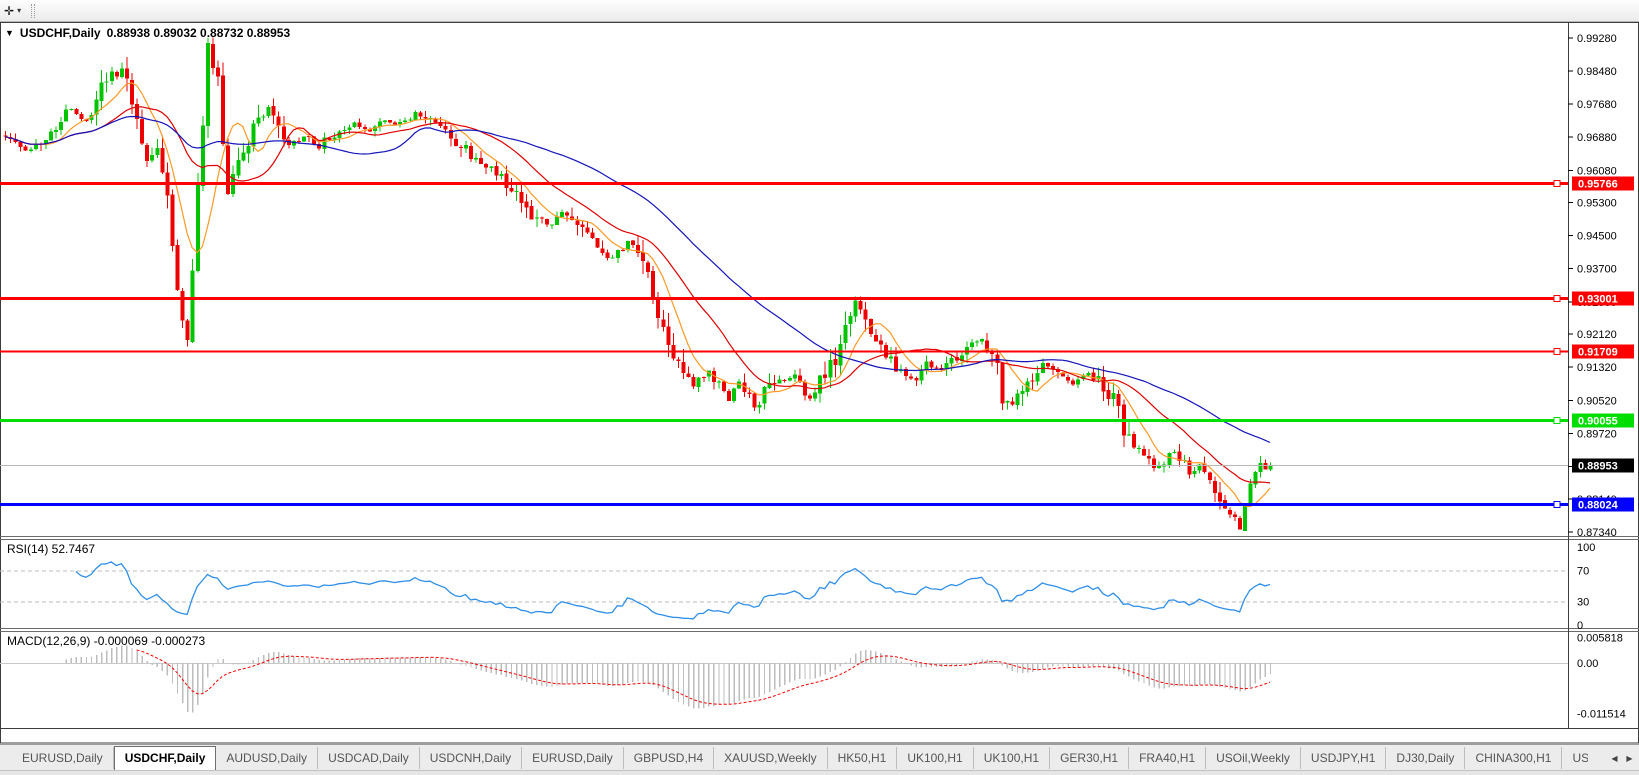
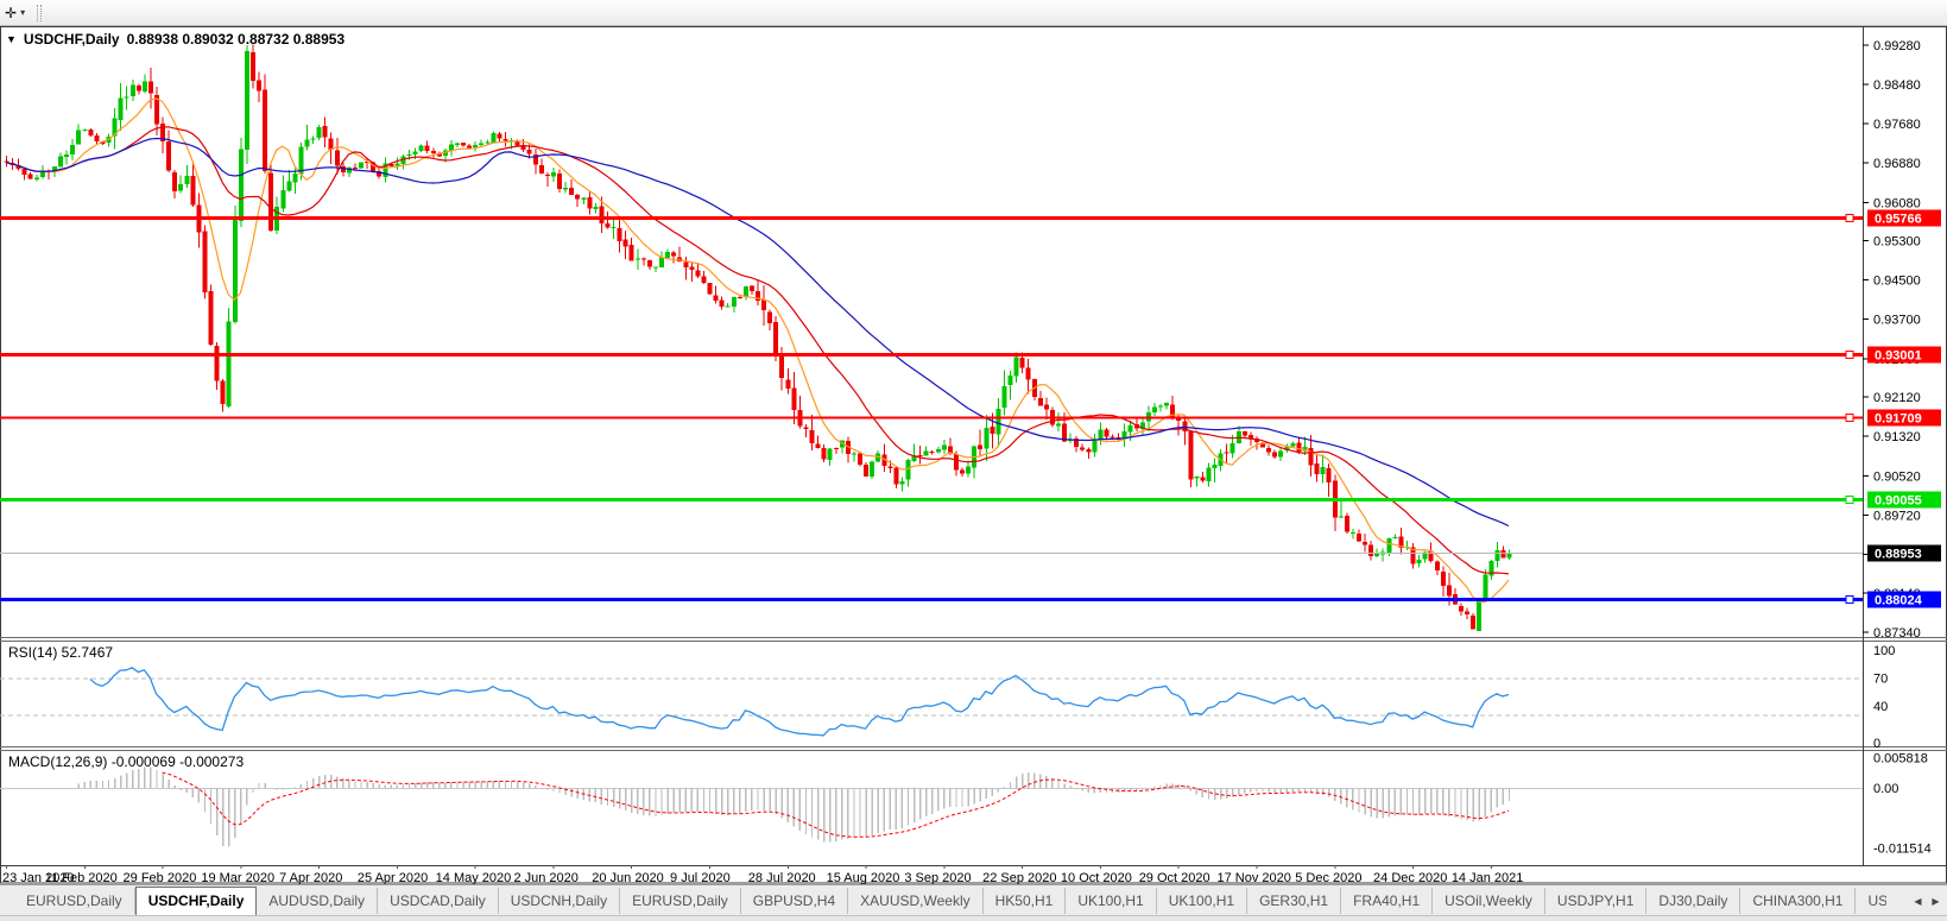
  ✛
  ▾
  0.99280
  0.98480
  0.97680
  0.96880
  0.96080
  0.95300
  0.94500
  0.93700
  0.92120
  0.91320
  0.90520
  0.89720
  0.87340
  0.95766
  0.93001
  0.91709
  0.90055
  0.88024
  0.88953
  100
  70
- 30
+ 40
  0
  0.005818
  0.00
  -0.011514
+ 23 Jan 2020
+ 11 Feb 2020
+ 29 Feb 2020
+ 19 Mar 2020
+ 7 Apr 2020
+ 25 Apr 2020
+ 14 May 2020
+ 2 Jun 2020
+ 20 Jun 2020
+ 9 Jul 2020
+ 28 Jul 2020
+ 15 Aug 2020
+ 3 Sep 2020
+ 22 Sep 2020
+ 10 Oct 2020
+ 29 Oct 2020
+ 17 Nov 2020
+ 5 Dec 2020
+ 24 Dec 2020
+ 14 Jan 2021
  ▼
  USDCHF,Daily
  0.88938 0.89032 0.88732 0.88953
  RSI(14) 52.7467
  MACD(12,26,9) -0.000069 -0.000273
  EURUSD,Daily
  USDCHF,Daily
  AUDUSD,Daily
  USDCAD,Daily
  USDCNH,Daily
  EURUSD,Daily
  GBPUSD,H4
  XAUUSD,Weekly
  HK50,H1
  UK100,H1
  UK100,H1
  GER30,H1
  FRA40,H1
  USOil,Weekly
  USDJPY,H1
  DJ30,Daily
  CHINA300,H1
  US
  ◀
  ▶
